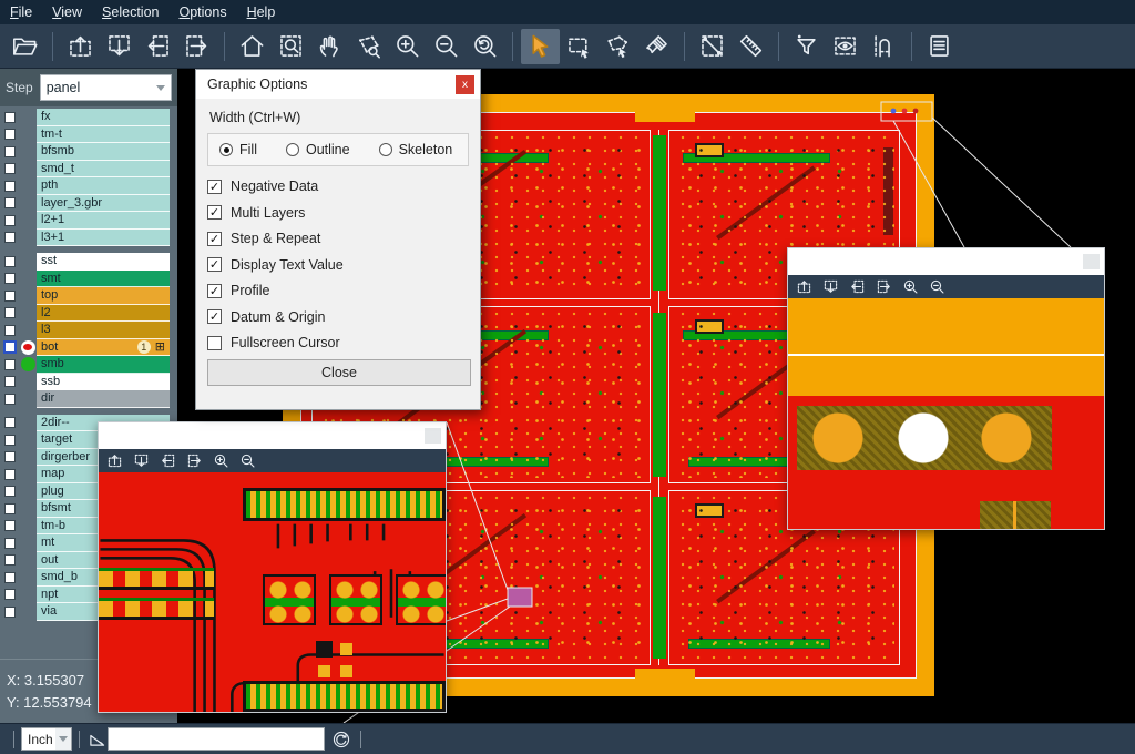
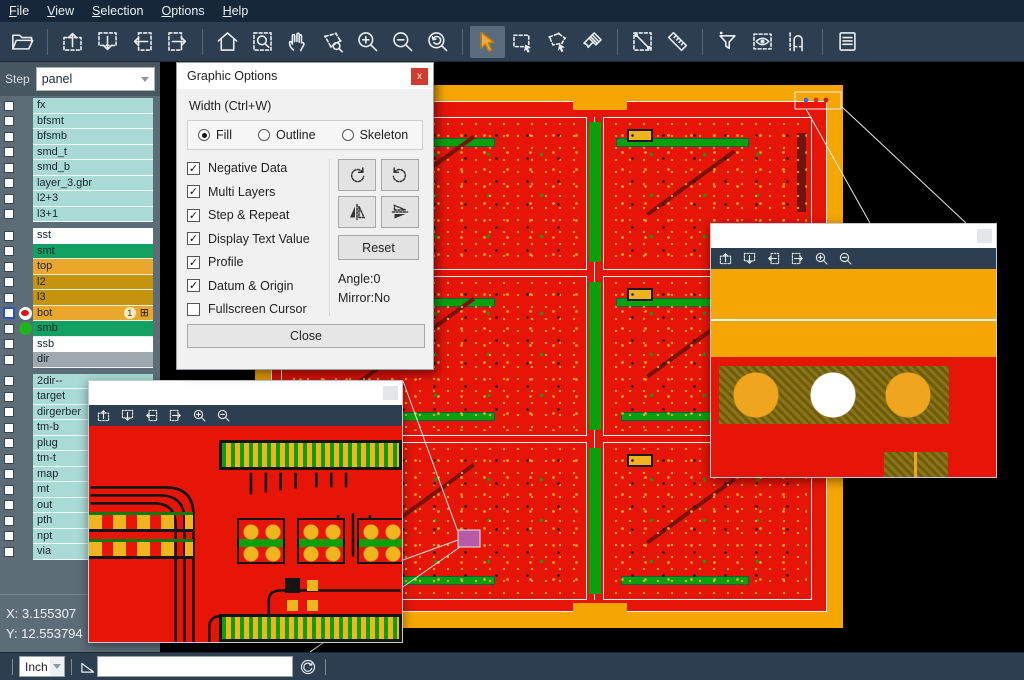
  File
  View
  Selection
  Options
  Help
  Step
  panel
  fx
- tm-t
+ bfsmt
  bfsmb
  smd_t
- pth
+ smd_b
  layer_3.gbr
- l2+1
+ l2+3
  l3+1
  sst
  smt
  top
  l2
  l3
  bot
  1
  ⊞
  smb
  ssb
  dir
  2dir--
  target
  dirgerber
- map
+ tm-b
  plug
- bfsmt
+ tm-t
- tm-b
+ map
  mt
  out
- smd_b
+ pth
  npt
  via
  X: 3.155307
  Y: 12.553794
  Graphic Options
  x
  Width (Ctrl+W)
  Fill
  Outline
  Skeleton
  ✓
  Negative Data
  ✓
  Multi Layers
  ✓
  Step & Repeat
  ✓
  Display Text Value
  ✓
  Profile
  ✓
  Datum & Origin
  Fullscreen Cursor
+ Reset
+ Angle:0
+ Mirror:No
  Close
  Inch
